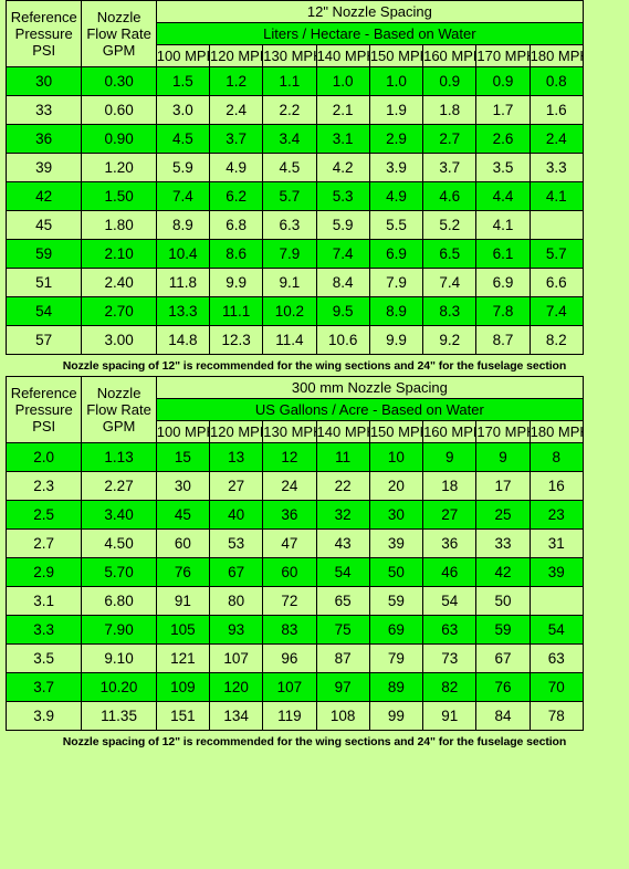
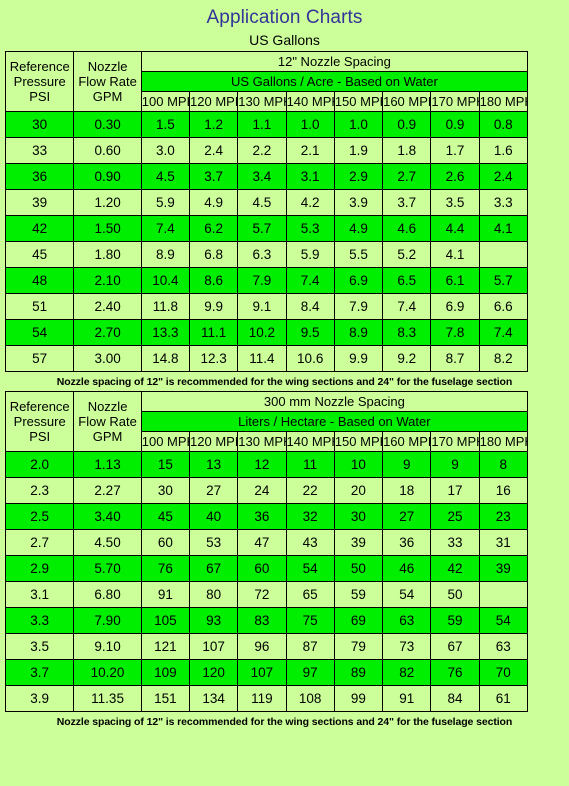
+ Application Charts
+ US Gallons
  Reference Pressure PSI	Nozzle Flow Rate GPM	12" Nozzle Spacing
- Liters / Hectare - Based on Water
+ US Gallons / Acre - Based on Water
  100 MP	120 MP	130 MP	140 MP	150 MP	160 MP	170 MP	180 MP
  30	0.30	1.5	1.2	1.1	1.0	1.0	0.9	0.9	0.8
  33	0.60	3.0	2.4	2.2	2.1	1.9	1.8	1.7	1.6
  36	0.90	4.5	3.7	3.4	3.1	2.9	2.7	2.6	2.4
  39	1.20	5.9	4.9	4.5	4.2	3.9	3.7	3.5	3.3
  42	1.50	7.4	6.2	5.7	5.3	4.9	4.6	4.4	4.1
  45	1.80	8.9	6.8	6.3	5.9	5.5	5.2	4.1
- 59	2.10	10.4	8.6	7.9	7.4	6.9	6.5	6.1	5.7
+ 48	2.10	10.4	8.6	7.9	7.4	6.9	6.5	6.1	5.7
  51	2.40	11.8	9.9	9.1	8.4	7.9	7.4	6.9	6.6
  54	2.70	13.3	11.1	10.2	9.5	8.9	8.3	7.8	7.4
  57	3.00	14.8	12.3	11.4	10.6	9.9	9.2	8.7	8.2
  Nozzle spacing of 12" is recommended for the wing sections and 24" for the fuselage section
  Reference Pressure PSI	Nozzle Flow Rate GPM	300 mm Nozzle Spacing
- US Gallons / Acre - Based on Water
+ Liters / Hectare - Based on Water
  100 MP	120 MP	130 MP	140 MP	150 MP	160 MP	170 MP	180 MP
  2.0	1.13	15	13	12	11	10	9	9	8
  2.3	2.27	30	27	24	22	20	18	17	16
  2.5	3.40	45	40	36	32	30	27	25	23
  2.7	4.50	60	53	47	43	39	36	33	31
  2.9	5.70	76	67	60	54	50	46	42	39
  3.1	6.80	91	80	72	65	59	54	50
  3.3	7.90	105	93	83	75	69	63	59	54
  3.5	9.10	121	107	96	87	79	73	67	63
  3.7	10.20	109	120	107	97	89	82	76	70
- 3.9	11.35	151	134	119	108	99	91	84	78
+ 3.9	11.35	151	134	119	108	99	91	84	61
  Nozzle spacing of 12" is recommended for the wing sections and 24" for the fuselage section
